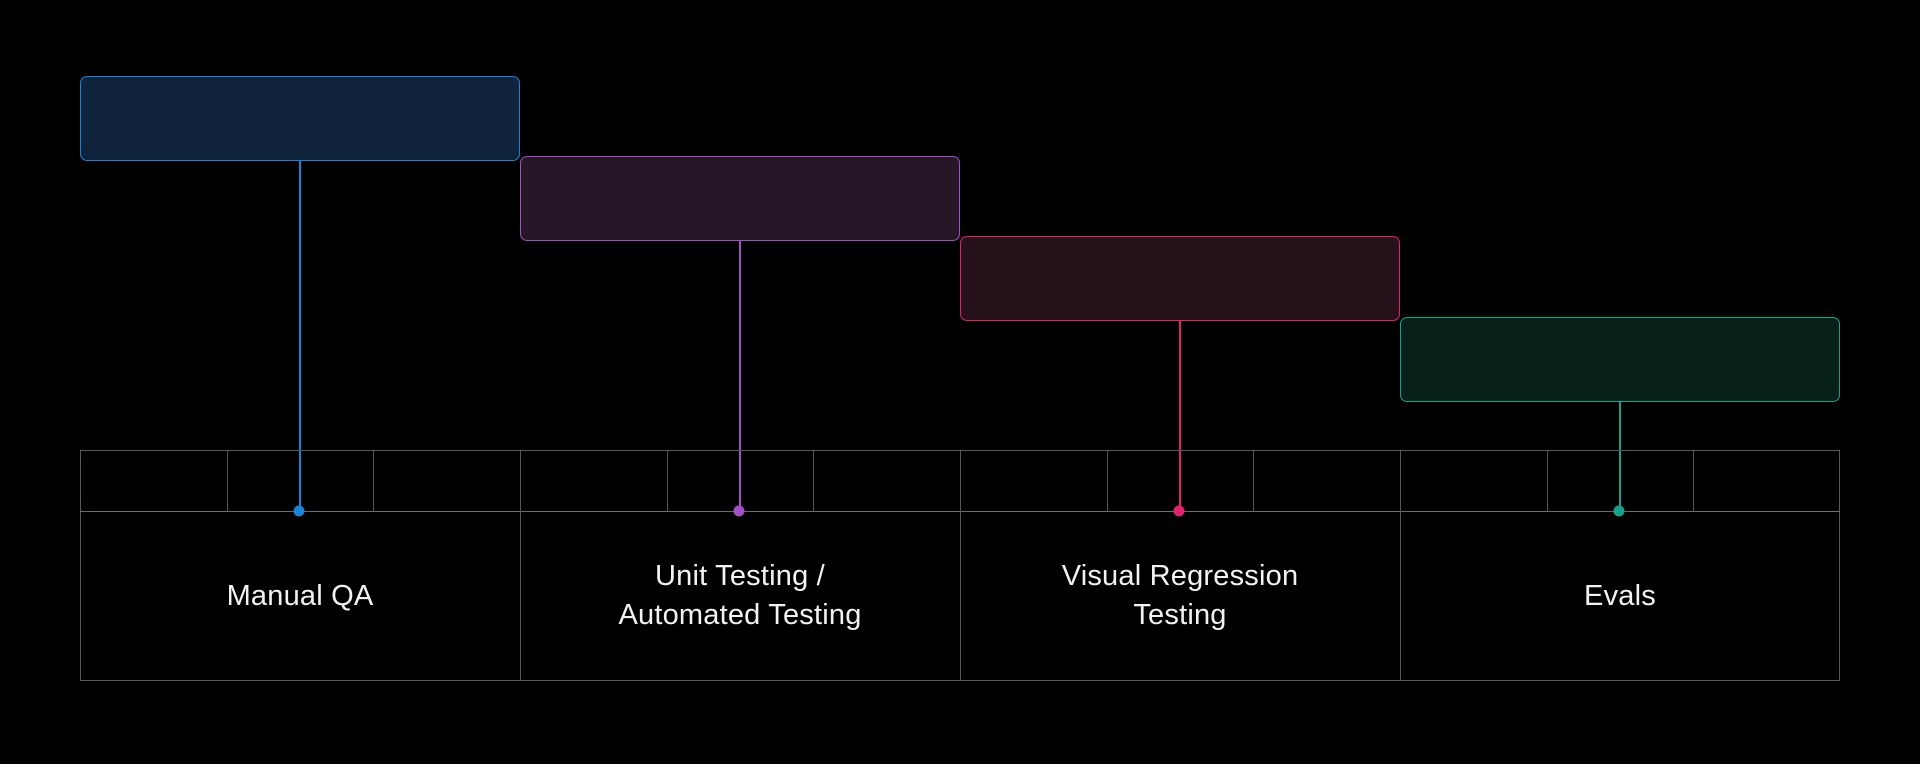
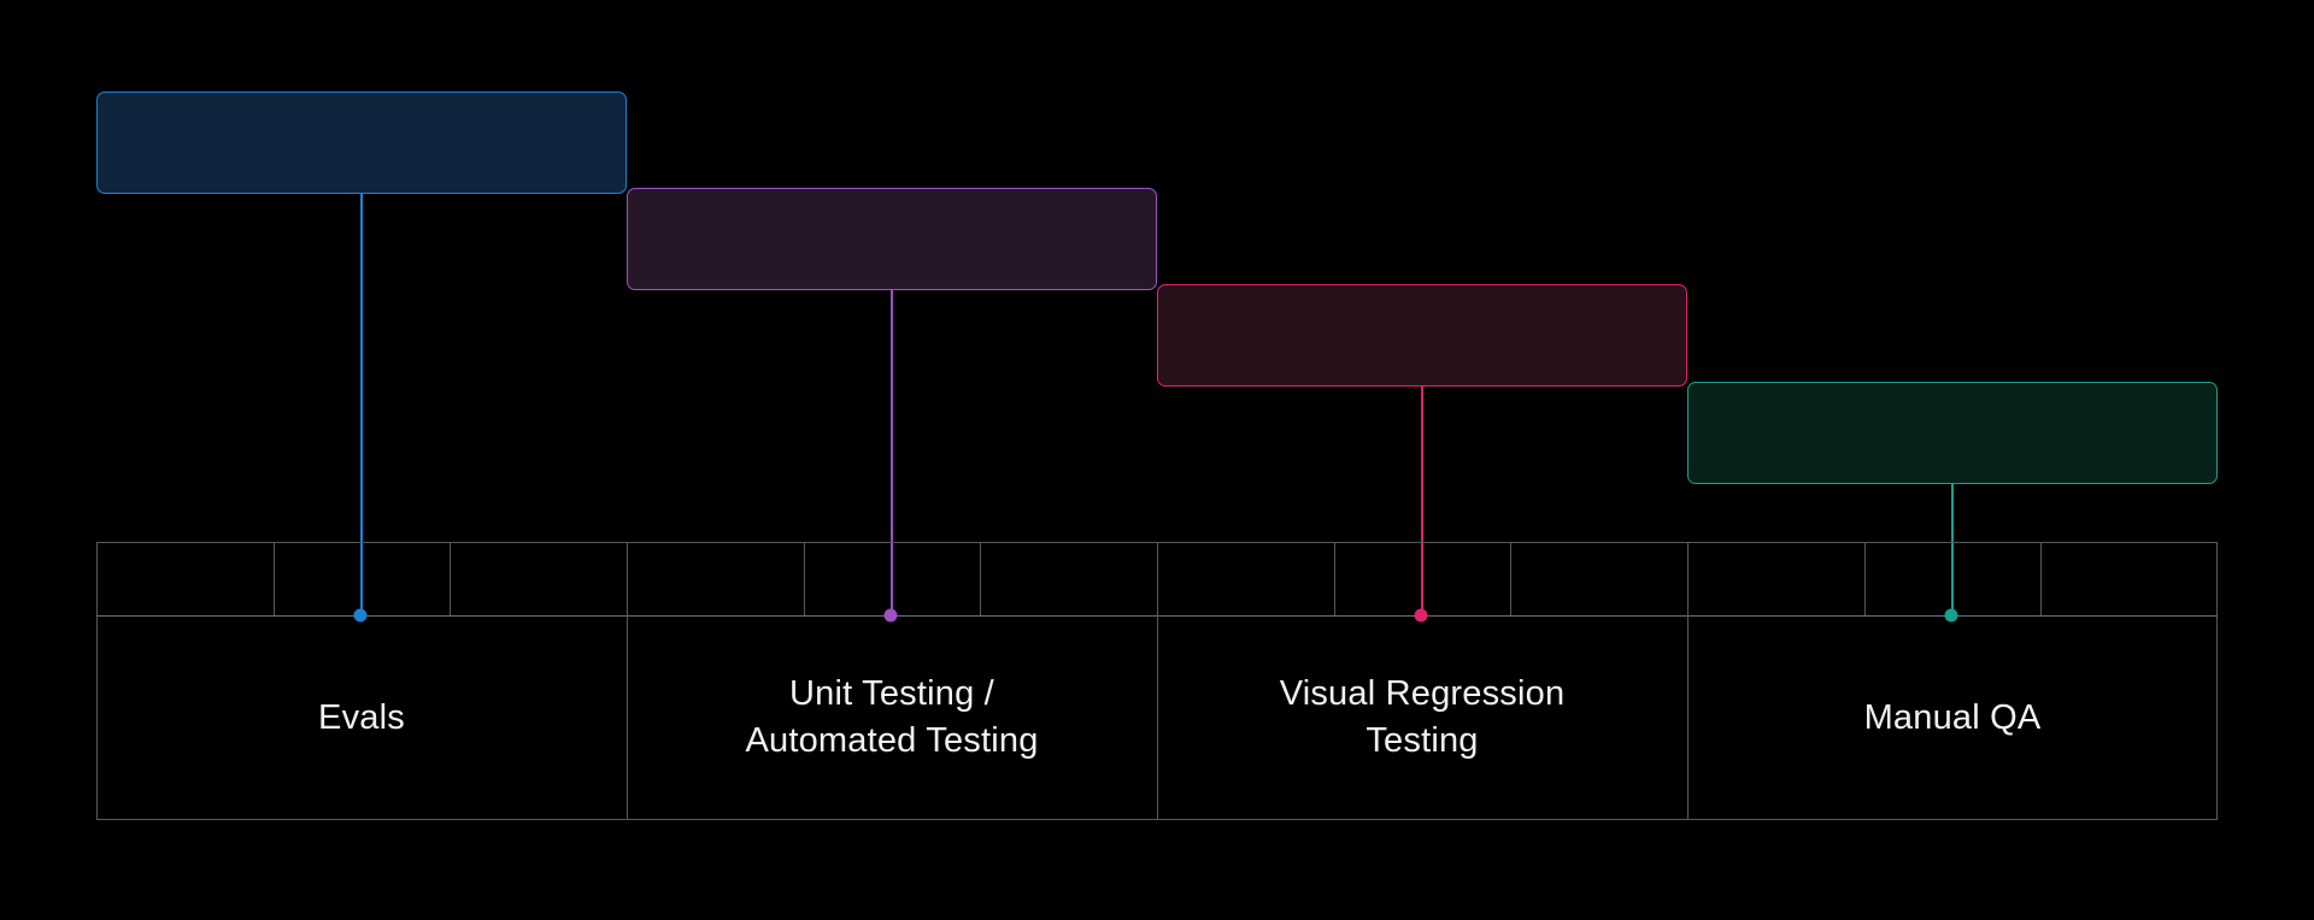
- Manual QA
+ Evals
  Unit Testing /
  Automated Testing
  Visual Regression
  Testing
- Evals
+ Manual QA
